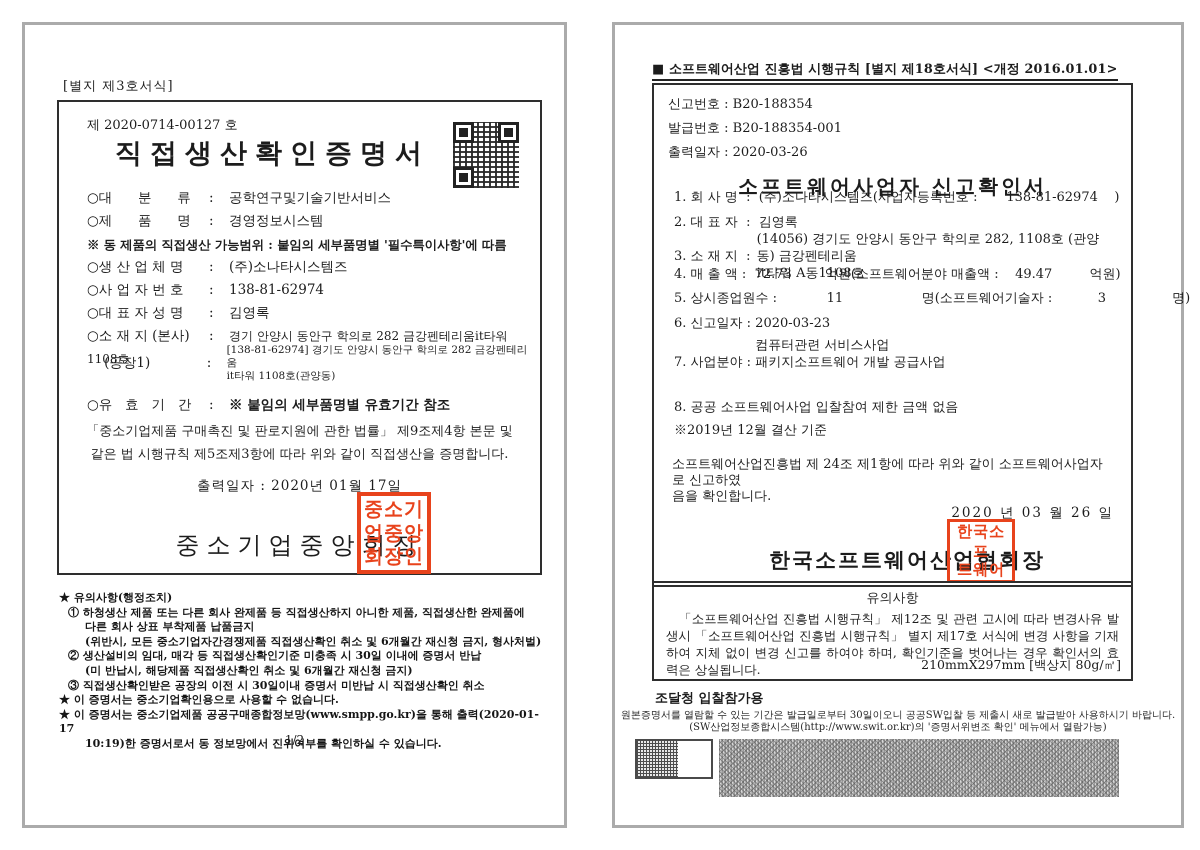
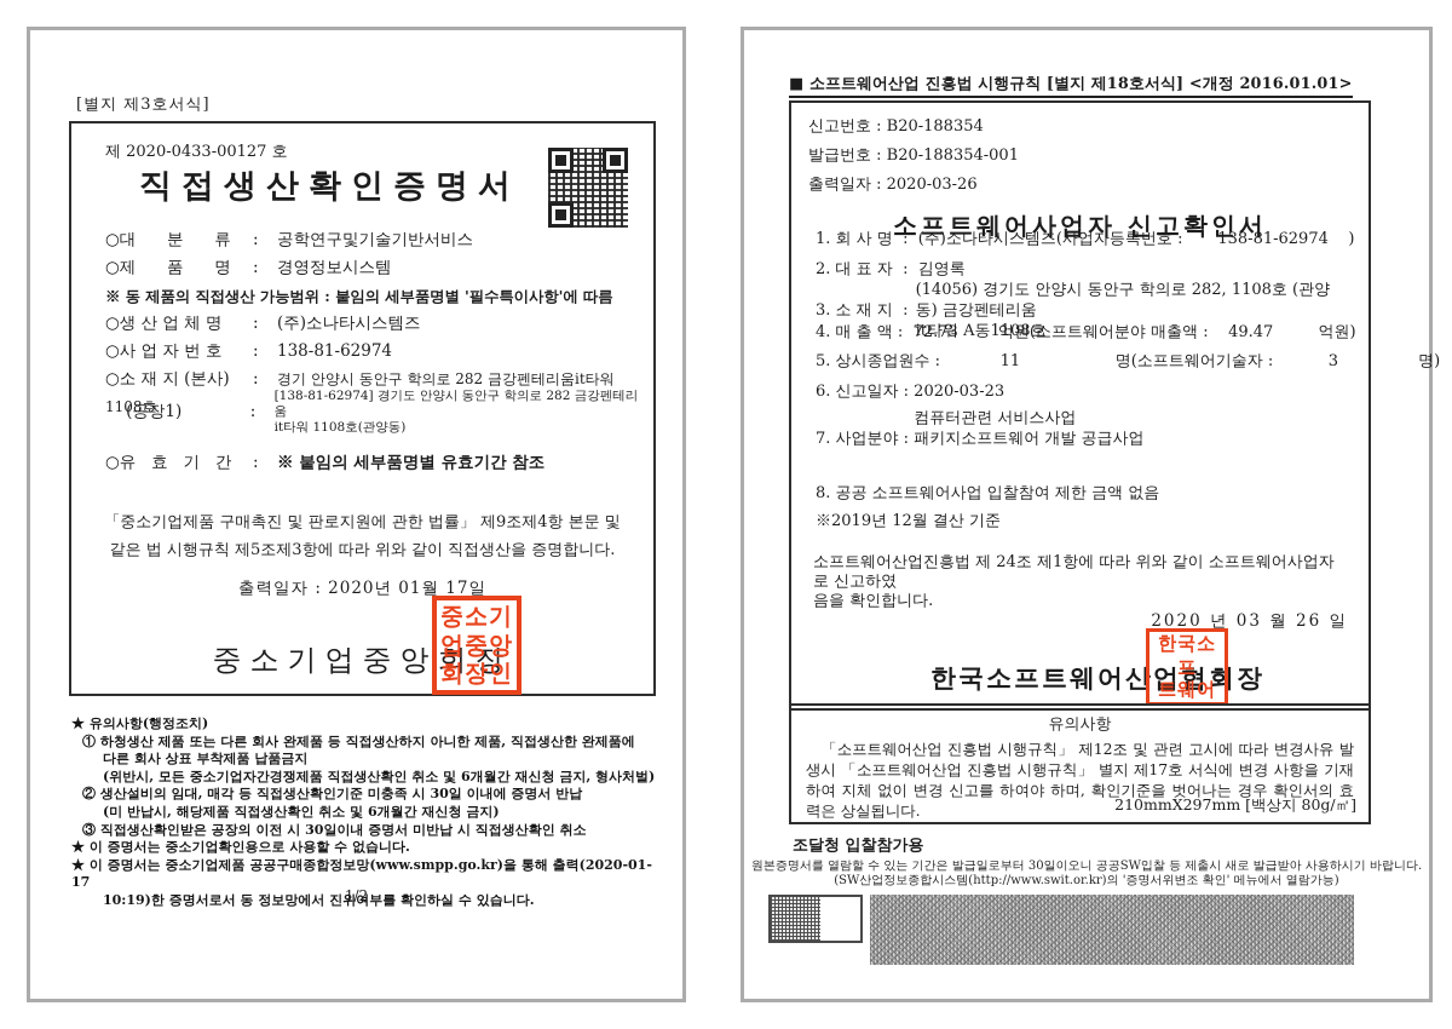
  [별지 제3호서식]
- 제 2020-0714-00127 호
+ 제 2020-0433-00127 호
  직접생산확인증명서
  ○대 분 류 : 공학연구및기술기반서비스
  ○제 품 명 : 경영정보시스템
  ※ 동 제품의 직접생산 가능범위 : 붙임의 세부품명별 '필수특이사항'에 따름
  ○생 산 업 체 명 : (주)소나타시스템즈
  ○사 업 자 번 호 : 138-81-62974
- ○대 표 자 성 명 : 김영록
  ○소 재 지 (본사) : 경기 안양시 동안구 학의로 282 금강펜테리움it타워 1108호
  (공장1)
  :
  [138-81-62974] 경기도 안양시 동안구 학의로 282 금강펜테리움
  it타워 1108호(관양동)
  ○유 효 기 간 : ※ 붙임의 세부품명별 유효기간 참조
  「중소기업제품 구매촉진 및 판로지원에 관한 법률」 제9조제4항 본문 및
  같은 법 시행규칙 제5조제3항에 따라 위와 같이 직접생산을 증명합니다.
  출력일자 : 2020년 01월 17일
  중소기업중앙회장
  중소기
  업중앙
  회장인
  ★ 유의사항(행정조치)
  ① 하청생산 제품 또는 다른 회사 완제품 등 직접생산하지 아니한 제품, 직접생산한 완제품에
  다른 회사 상표 부착제품 납품금지
  (위반시, 모든 중소기업자간경쟁제품 직접생산확인 취소 및 6개월간 재신청 금지, 형사처벌)
  ② 생산설비의 임대, 매각 등 직접생산확인기준 미충족 시 30일 이내에 증명서 반납
  (미 반납시, 해당제품 직접생산확인 취소 및 6개월간 재신청 금지)
  ③ 직접생산확인받은 공장의 이전 시 30일이내 증명서 미반납 시 직접생산확인 취소
  ★ 이 증명서는 중소기업확인용으로 사용할 수 없습니다.
  ★ 이 증명서는 중소기업제품 공공구매종합정보망(www.smpp.go.kr)을 통해 출력(2020-01-17
  10:19)한 증명서로서 동 정보망에서 진위여부를 확인하실 수 있습니다.
  1/2
  ■ 소프트웨어산업 진흥법 시행규칙 [별지 제18호서식] <개정 2016.01.01>
  신고번호 : B20-188354
  발급번호 : B20-188354-001
  출력일자 : 2020-03-26
  소프트웨어사업자 신고확인서
  1. 회 사 명 : (주)소나타시스템즈
  (사업자등록번호 : 138-81-62974 )
  2. 대 표 자 : 김영록
  3. 소 재 지 :
  (14056) 경기도 안양시 동안구 학의로 282, 1108호 (관양동) 금강펜테리움
  it타워 A동1108호
  4. 매 출 액 : 72.73 억원
  (소프트웨어분야 매출액 : 49.47 억원)
  5. 상시종업원수 : 11 명
  (소프트웨어기술자 : 3 명)
  6. 신고일자 : 2020-03-23
  7. 사업분야 :
  컴퓨터관련 서비스사업
  패키지소프트웨어 개발 공급사업
  8. 공공 소프트웨어사업 입찰참여 제한 금액 없음
  ※2019년 12월 결산 기준
  소프트웨어산업진흥법 제 24조 제1항에 따라 위와 같이 소프트웨어사업자로 신고하였
  음을 확인합니다.
  2020 년 03 월 26 일
  한국소프트웨어산업협회장
  한국소프
  트웨어
  유의사항
  「소프트웨어산업 진흥법 시행규칙」 제12조 및 관련 고시에 따라 변경사유 발생시 「소프트웨어산업 진흥법 시행규칙」 별지 제17호 서식에 변경 사항을 기재하여 지체 없이 변경 신고를 하여야 하며, 확인기준을 벗어나는 경우 확인서의 효력은 상실됩니다.
  210mmX297mm [백상지 80g/㎡]
  조달청 입찰참가용
  원본증명서를 열람할 수 있는 기간은 발급일로부터 30일이오니 공공SW입찰 등 제출시 새로 발급받아 사용하시기 바랍니다.
  (SW산업정보종합시스템(http://www.swit.or.kr)의 '증명서위변조 확인' 메뉴에서 열람가능)
